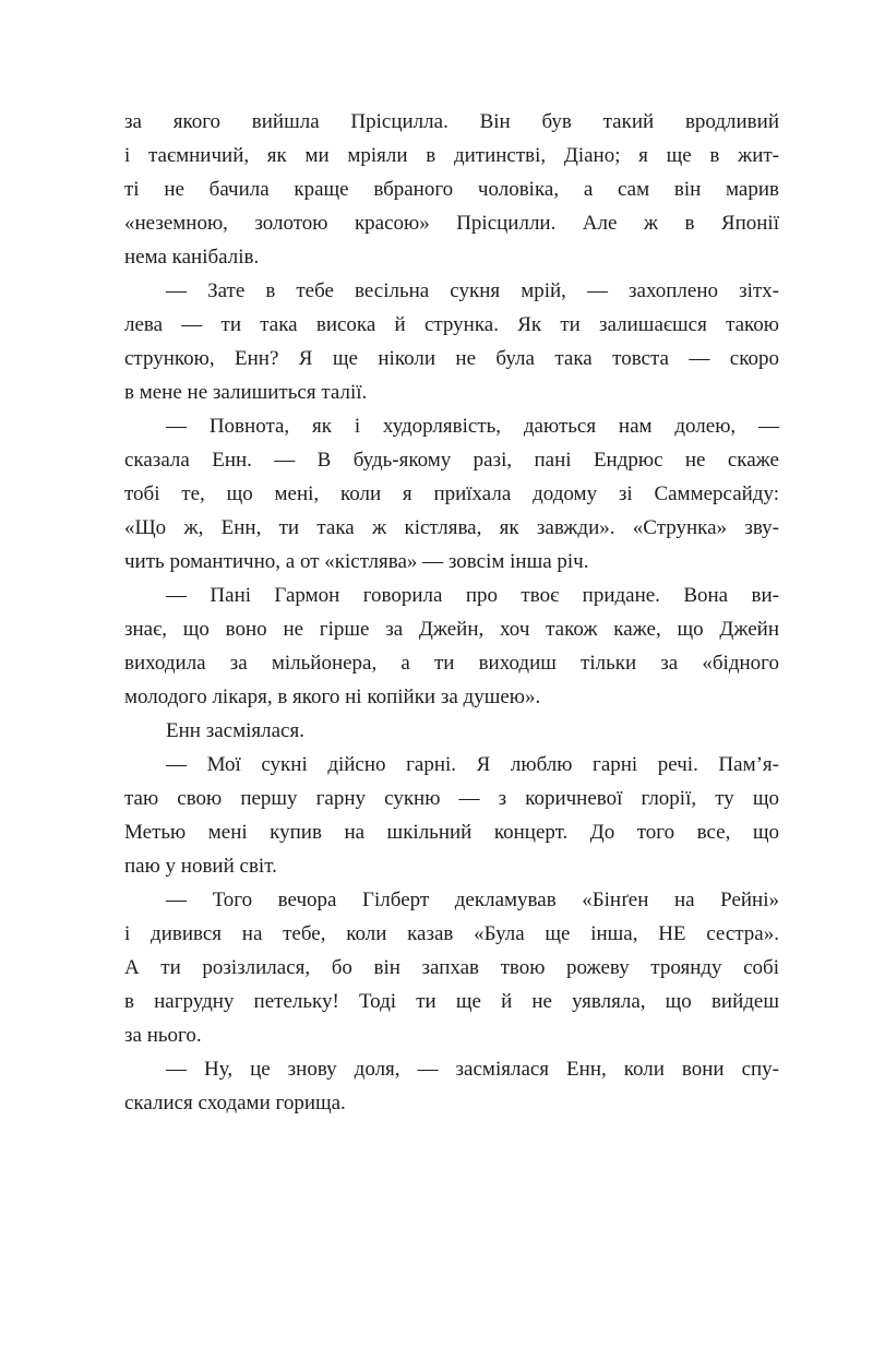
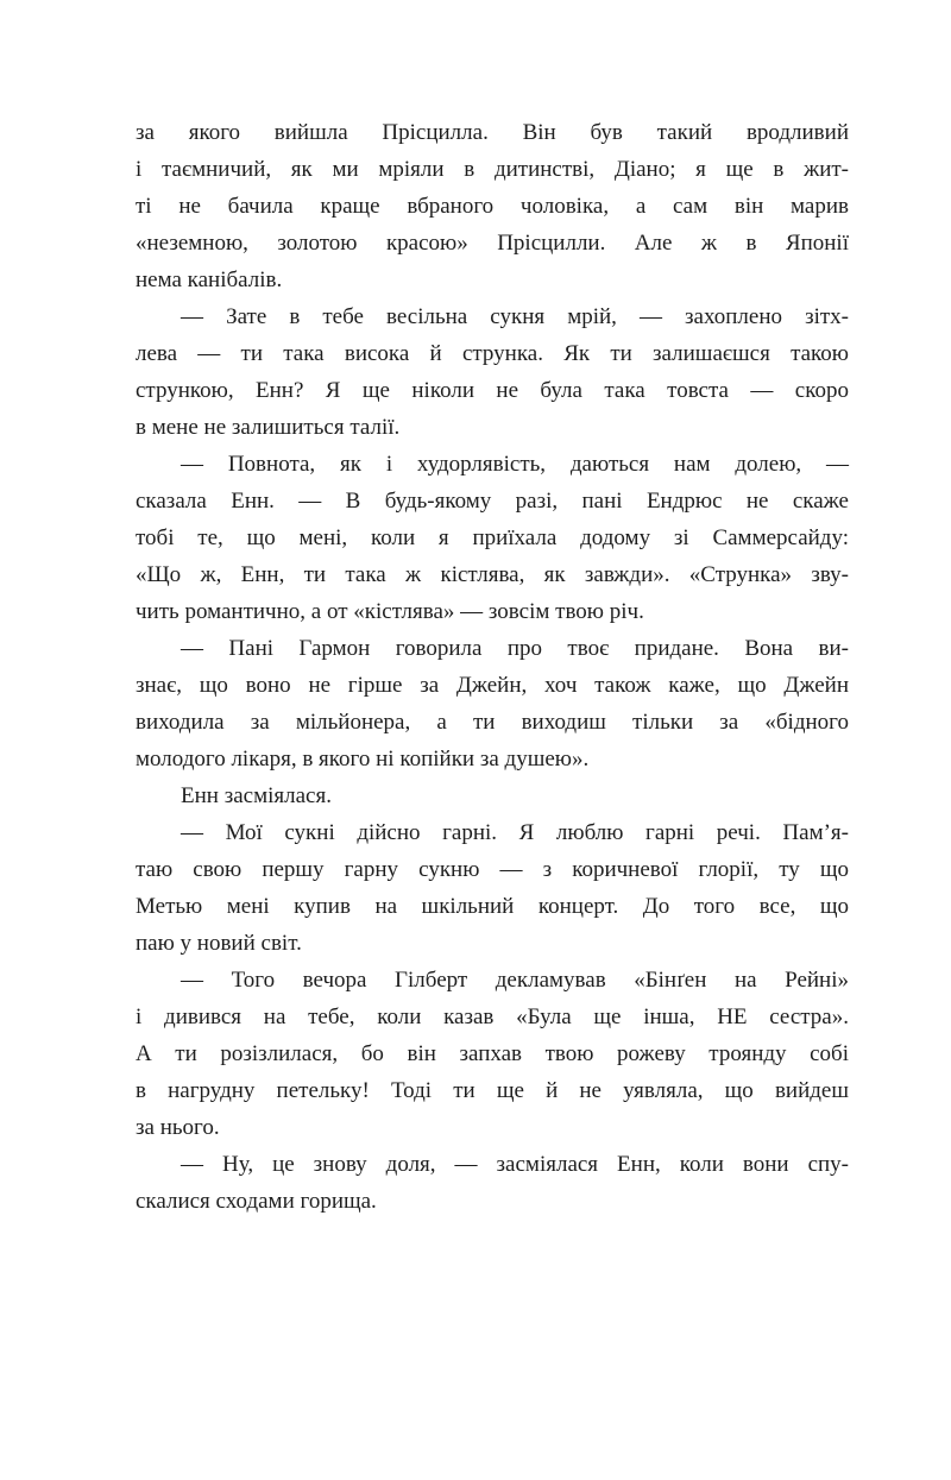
  за якого вийшла Прісцилла. Він був такий вродливий
  і таємничий, як ми мріяли в дитинстві, Діано; я ще в жит-
  ті не бачила краще вбраного чоловіка, а сам він марив
  «неземною, золотою красою» Прісцилли. Але ж в Японії
  нема канібалів.
  — Зате в тебе весільна сукня мрій, — захоплено зітх-
  лева — ти така висока й струнка. Як ти залишаєшся такою
  стрункою, Енн? Я ще ніколи не була така товста — скоро
  в мене не залишиться талії.
  — Повнота, як і худорлявість, даються нам долею, —
  сказала Енн. — В будь-якому разі, пані Ендрюс не скаже
  тобі те, що мені, коли я приїхала додому зі Саммерсайду:
  «Що ж, Енн, ти така ж кістлява, як завжди». «Струнка» зву-
- чить романтично, а от «кістлява» — зовсім інша річ.
+ чить романтично, а от «кістлява» — зовсім твою річ.
  — Пані Гармон говорила про твоє придане. Вона ви-
  знає, що воно не гірше за Джейн, хоч також каже, що Джейн
  виходила за мільйонера, а ти виходиш тільки за «бідного
  молодого лікаря, в якого ні копійки за душею».
  Енн засміялася.
  — Мої сукні дійсно гарні. Я люблю гарні речі. Пам’я-
  таю свою першу гарну сукню — з коричневої глорії, ту що
  Метью мені купив на шкільний концерт. До того все, що
  паю у новий світ.
  — Того вечора Гілберт декламував «Бінґен на Рейні»
  і дивився на тебе, коли казав «Була ще інша, НЕ сестра».
  А ти розізлилася, бо він запхав твою рожеву троянду собі
  в нагрудну петельку! Тоді ти ще й не уявляла, що вийдеш
  за нього.
  — Ну, це знову доля, — засміялася Енн, коли вони спу-
  скалися сходами горища.
